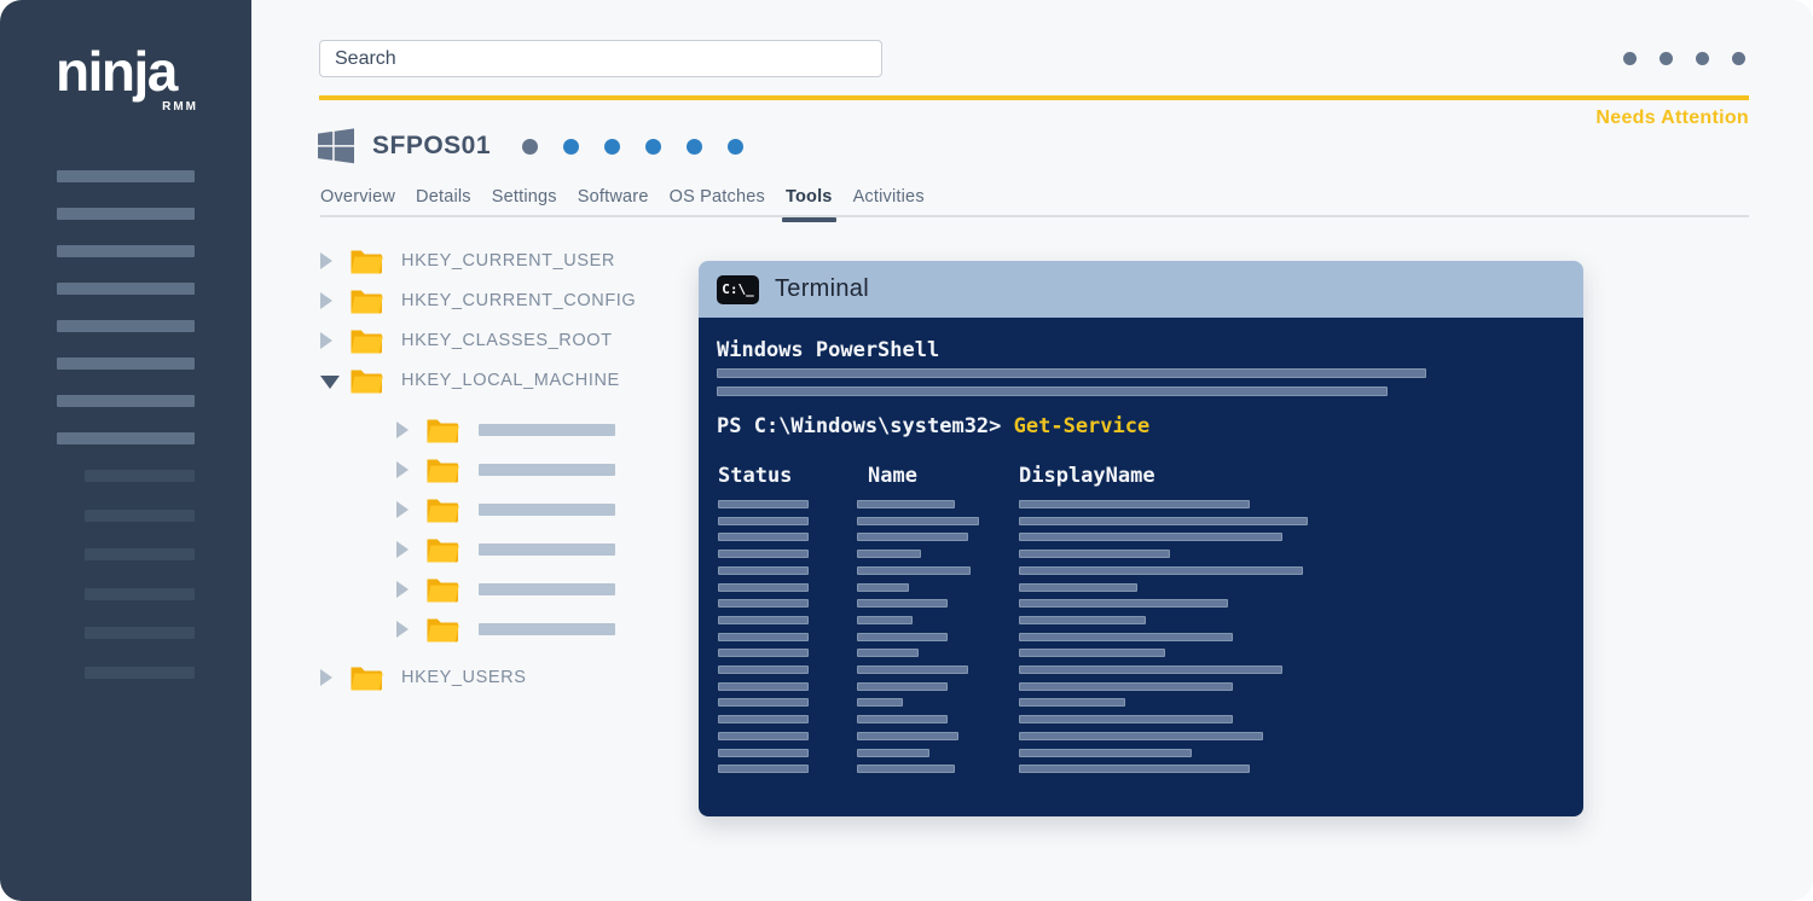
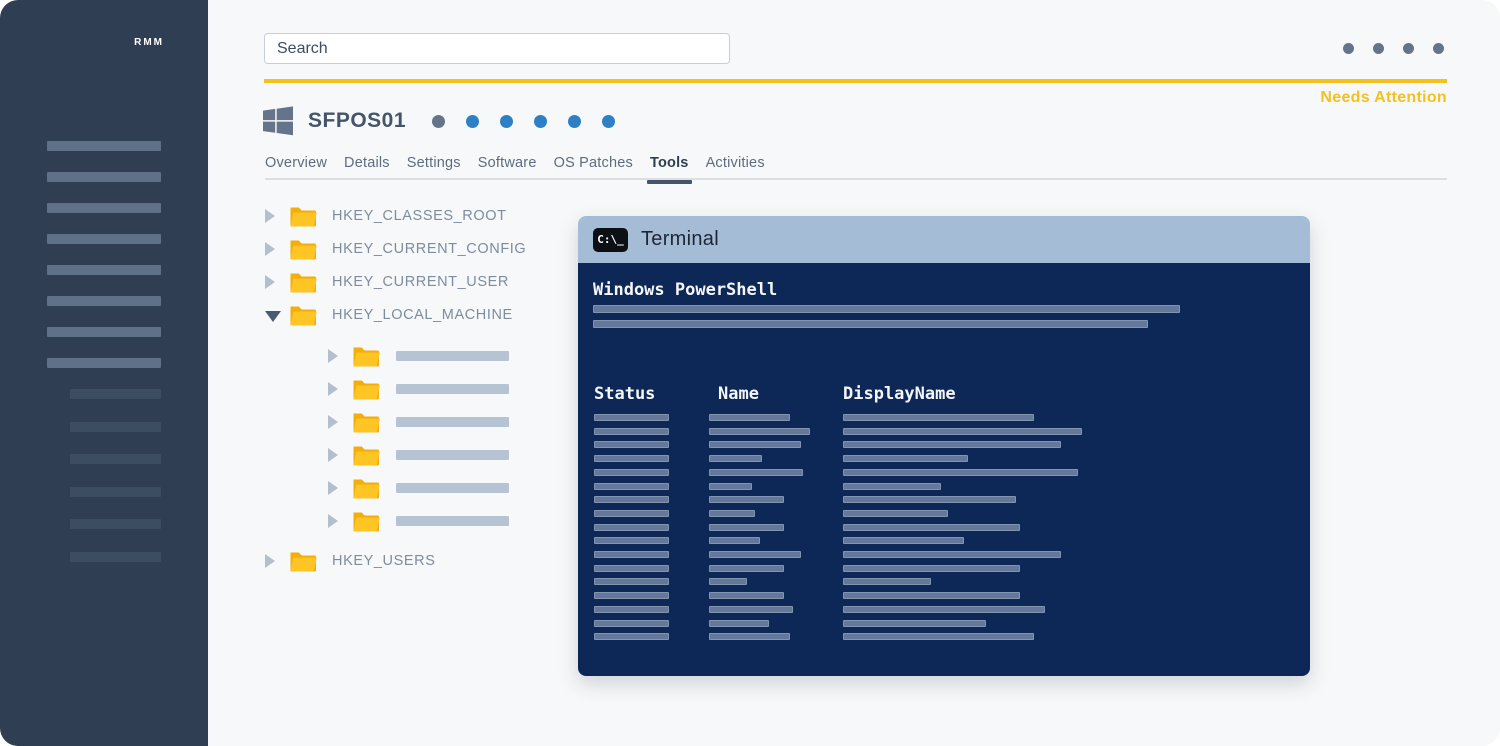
- ninja
  RMM
  Search
  Needs Attention
  SFPOS01
  Overview
  Details
  Settings
  Software
  OS Patches
  Tools
  Activities
- HKEY_CURRENT_USER
+ HKEY_CLASSES_ROOT
  HKEY_CURRENT_CONFIG
- HKEY_CLASSES_ROOT
+ HKEY_CURRENT_USER
  HKEY_LOCAL_MACHINE
  HKEY_USERS
  C:\_
  Terminal
  Windows PowerShell
- PS C:\Windows\system32> Get-Service
  Status
  Name
  DisplayName
